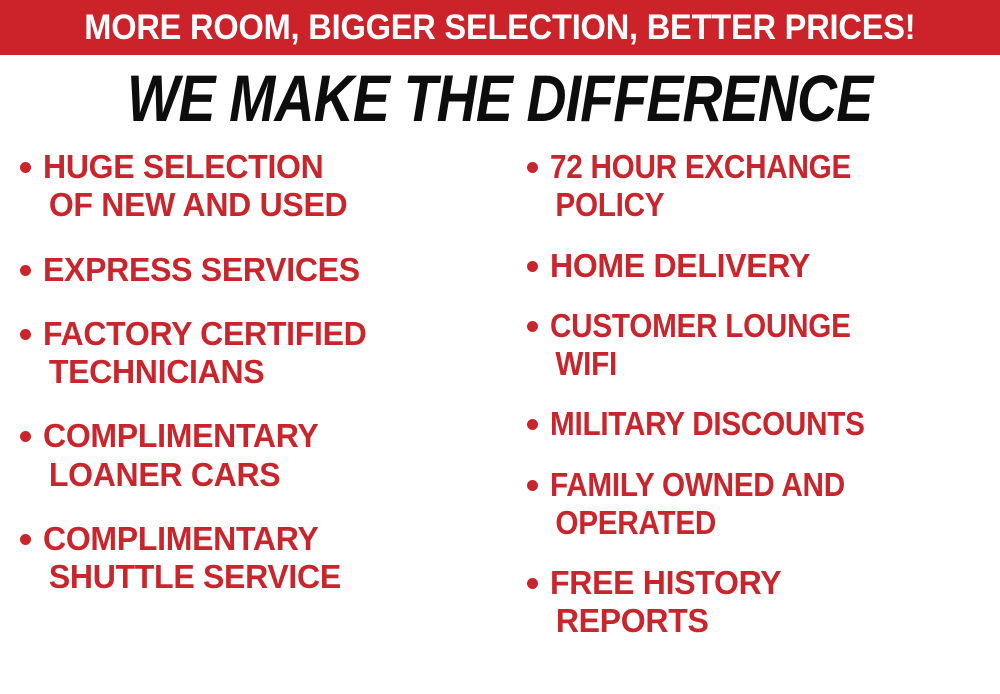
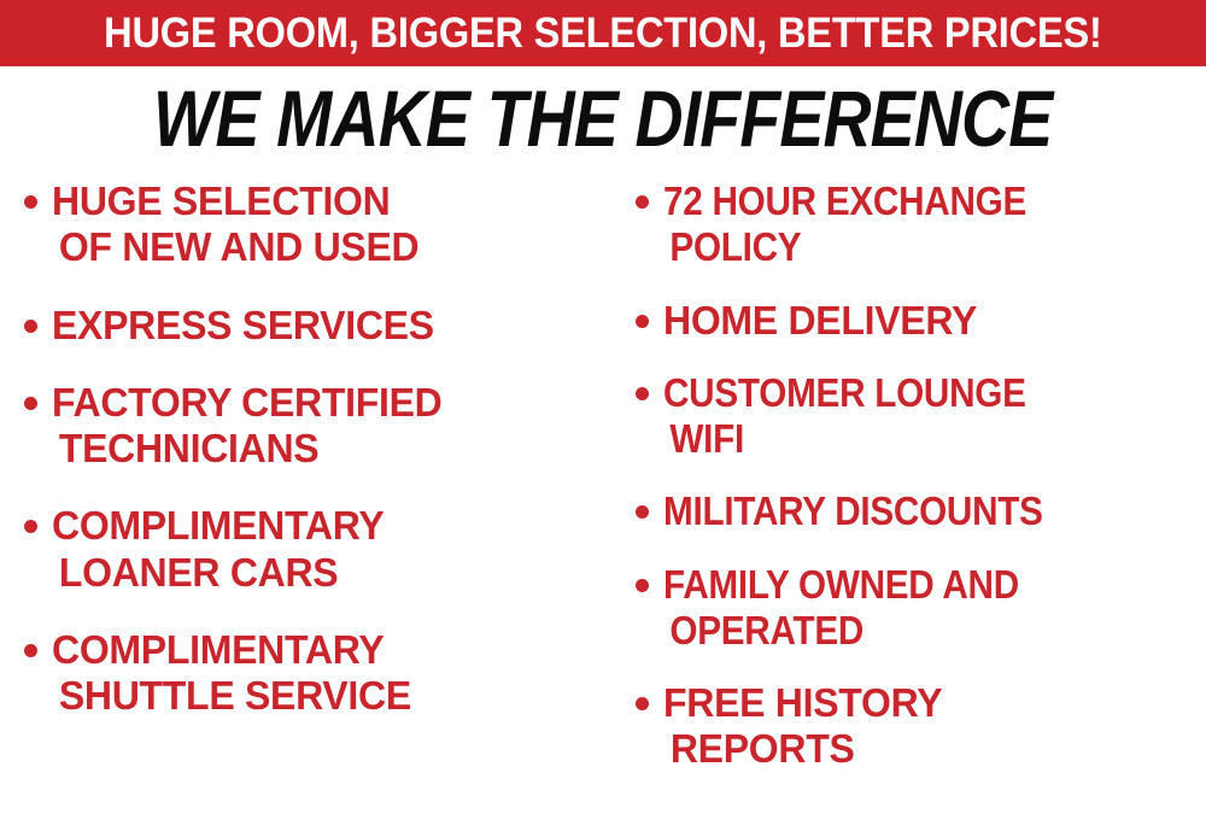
- MORE ROOM, BIGGER SELECTION, BETTER PRICES!
+ HUGE ROOM, BIGGER SELECTION, BETTER PRICES!
  WE MAKE THE DIFFERENCE
  HUGE SELECTION
  OF NEW AND USED
  EXPRESS SERVICES
  FACTORY CERTIFIED
  TECHNICIANS
  COMPLIMENTARY
  LOANER CARS
  COMPLIMENTARY
  SHUTTLE SERVICE
  72 HOUR EXCHANGE
  POLICY
  HOME DELIVERY
  CUSTOMER LOUNGE
  WIFI
  MILITARY DISCOUNTS
  FAMILY OWNED AND
  OPERATED
  FREE HISTORY
  REPORTS
